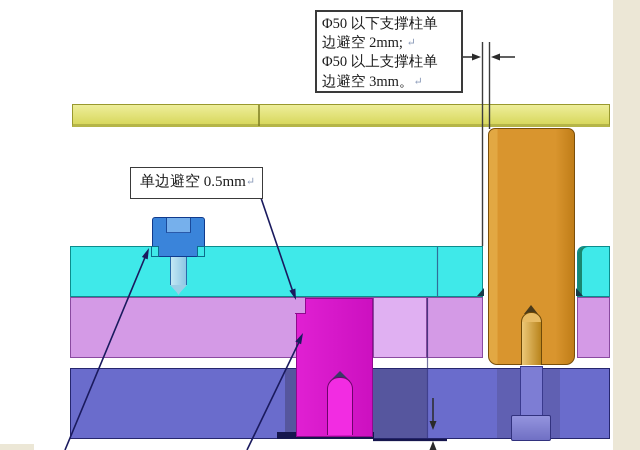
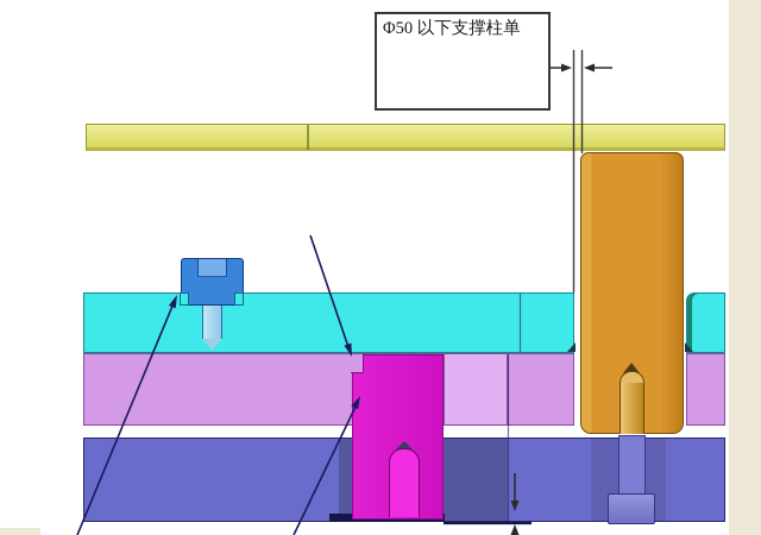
  Φ50 以下支撑柱单
- 边避空 2mm; ↵
- Φ50 以上支撑柱单
- 边避空 3mm。↵
- 单边避空 0.5mm↵
